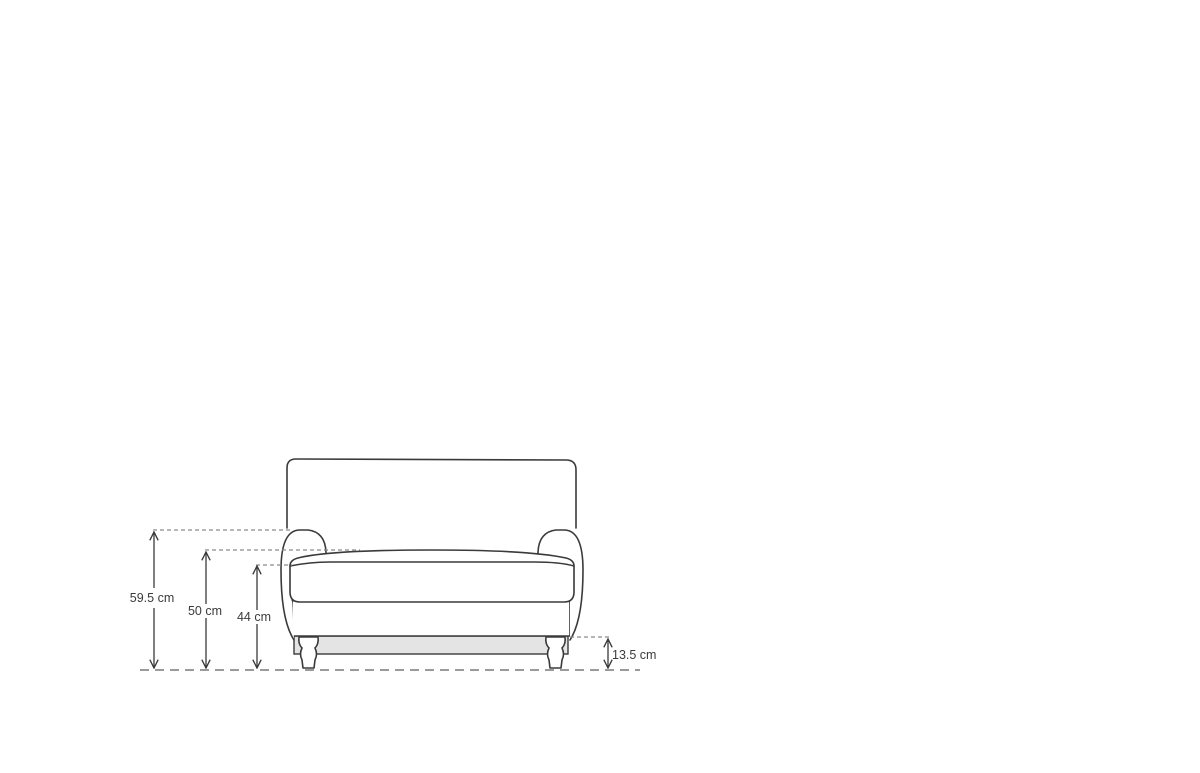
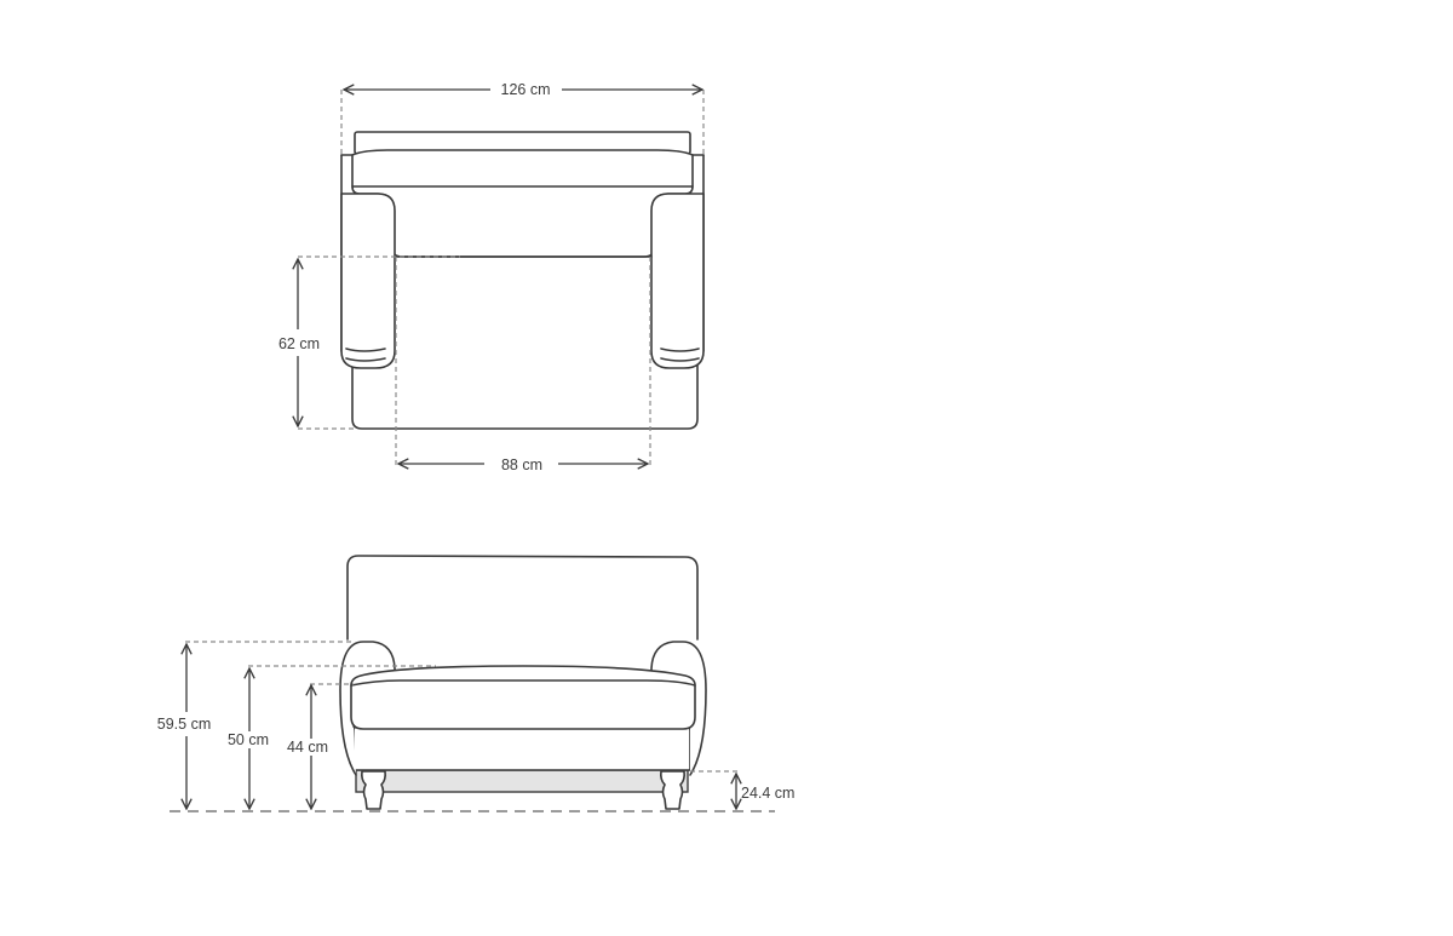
+ 126 cm
+ 62 cm
+ 88 cm
  59.5 cm
  50 cm
  44 cm
- 13.5 cm
+ 24.4 cm
